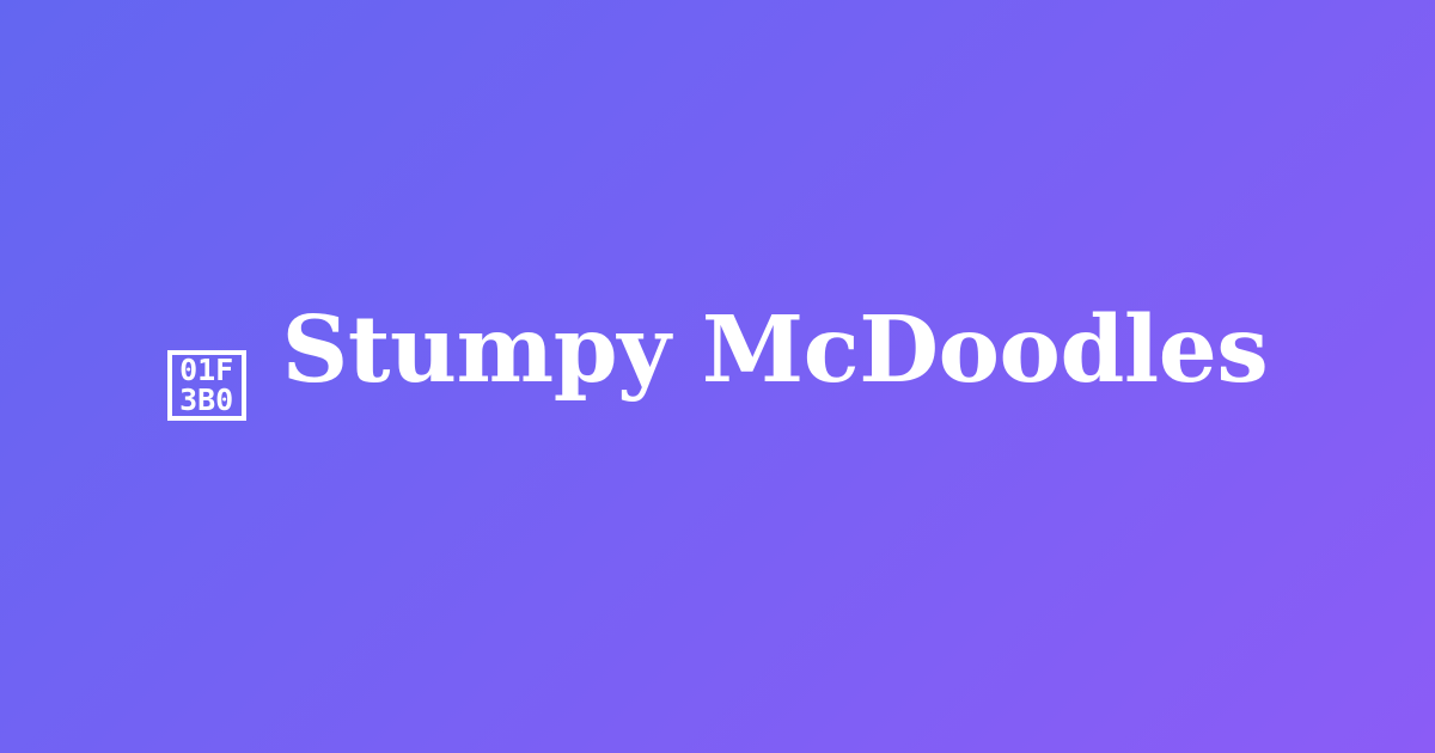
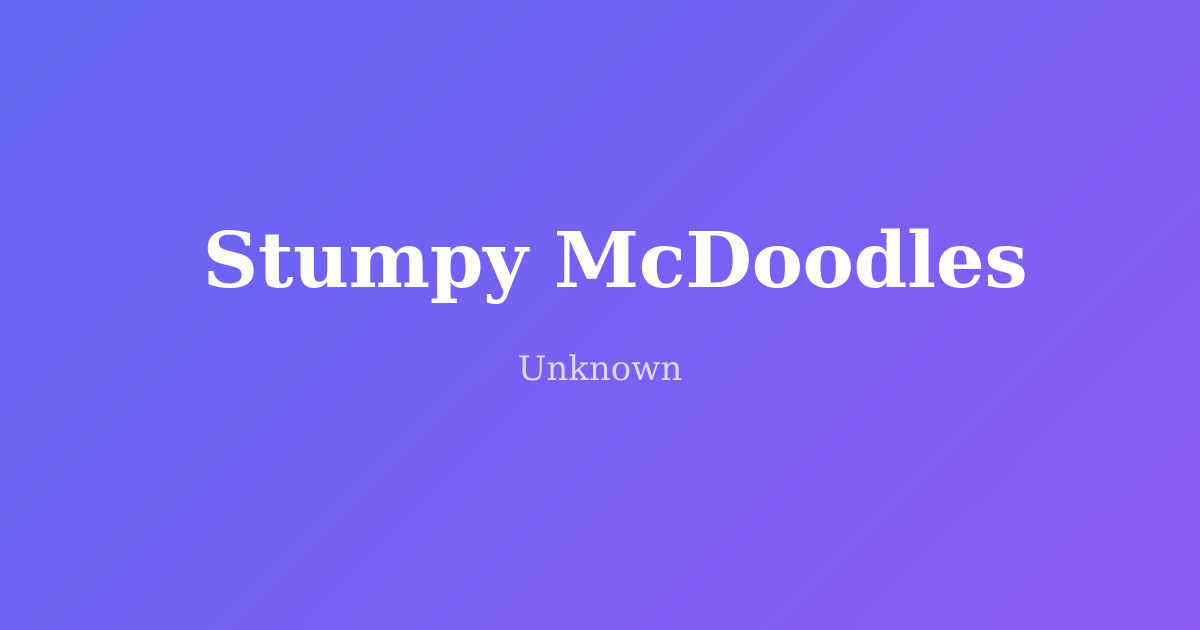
- 01F
- 3B0
  Stumpy McDoodles
+ Unknown
